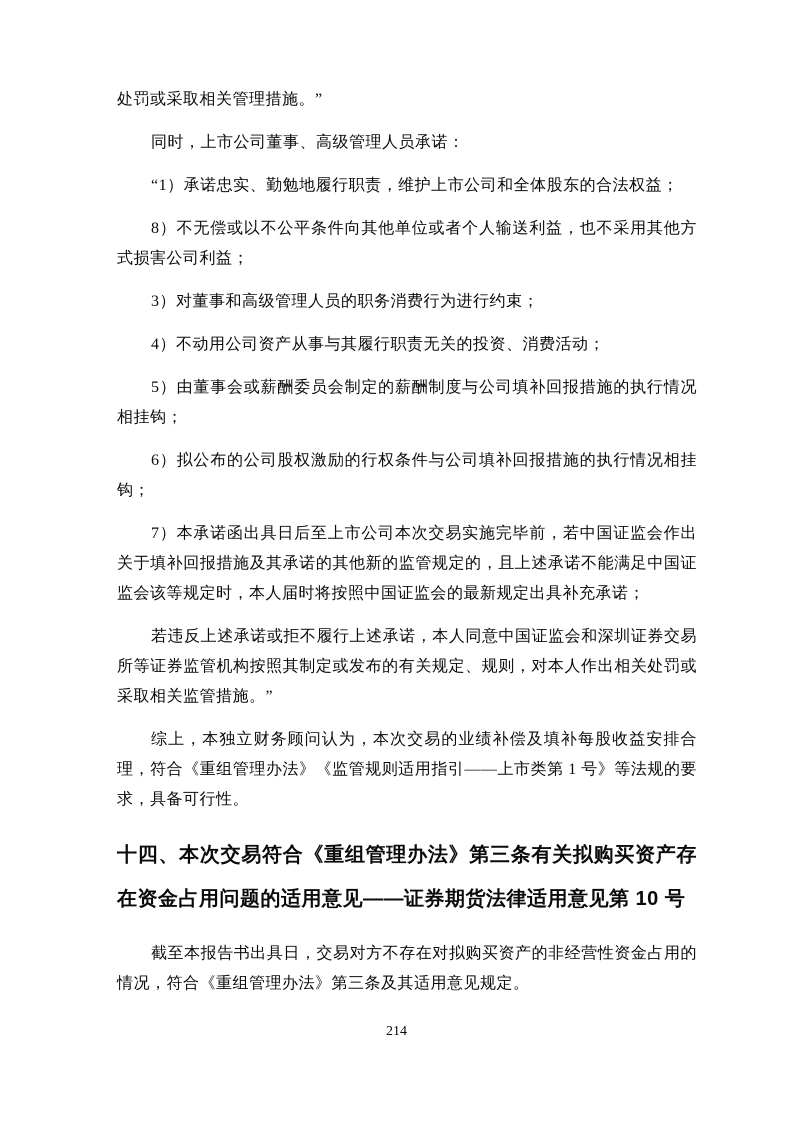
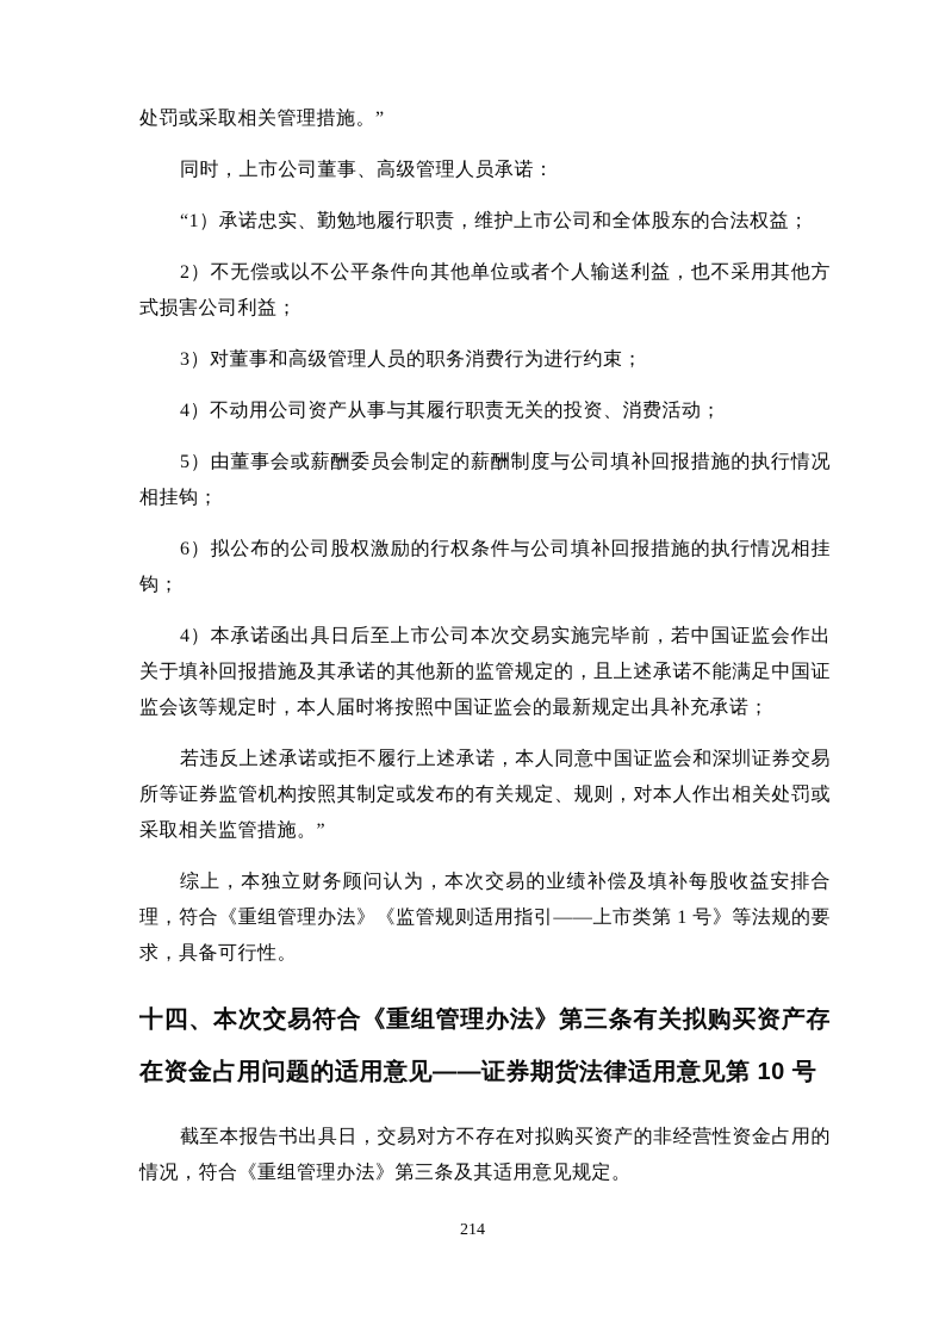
  处罚或采取相关管理措施。”
  同时，上市公司董事、高级管理人员承诺：
  “1）承诺忠实、勤勉地履行职责，维护上市公司和全体股东的合法权益；
- 8）不无偿或以不公平条件向其他单位或者个人输送利益，也不采用其他方式损害公司利益；
+ 2）不无偿或以不公平条件向其他单位或者个人输送利益，也不采用其他方式损害公司利益；
  3）对董事和高级管理人员的职务消费行为进行约束；
  4）不动用公司资产从事与其履行职责无关的投资、消费活动；
  5）由董事会或薪酬委员会制定的薪酬制度与公司填补回报措施的执行情况相挂钩；
  6）拟公布的公司股权激励的行权条件与公司填补回报措施的执行情况相挂钩；
- 7）本承诺函出具日后至上市公司本次交易实施完毕前，若中国证监会作出关于填补回报措施及其承诺的其他新的监管规定的，且上述承诺不能满足中国证监会该等规定时，本人届时将按照中国证监会的最新规定出具补充承诺；
+ 4）本承诺函出具日后至上市公司本次交易实施完毕前，若中国证监会作出关于填补回报措施及其承诺的其他新的监管规定的，且上述承诺不能满足中国证监会该等规定时，本人届时将按照中国证监会的最新规定出具补充承诺；
  若违反上述承诺或拒不履行上述承诺，本人同意中国证监会和深圳证券交易所等证券监管机构按照其制定或发布的有关规定、规则，对本人作出相关处罚或采取相关监管措施。”
  综上，本独立财务顾问认为，本次交易的业绩补偿及填补每股收益安排合理，符合《重组管理办法》《监管规则适用指引——上市类第 1 号》等法规的要求，具备可行性。
  十四、本次交易符合《重组管理办法》第三条有关拟购买资产存在资金占用问题的适用意见——证券期货法律适用意见第 10 号
  截至本报告书出具日，交易对方不存在对拟购买资产的非经营性资金占用的情况，符合《重组管理办法》第三条及其适用意见规定。
  214
